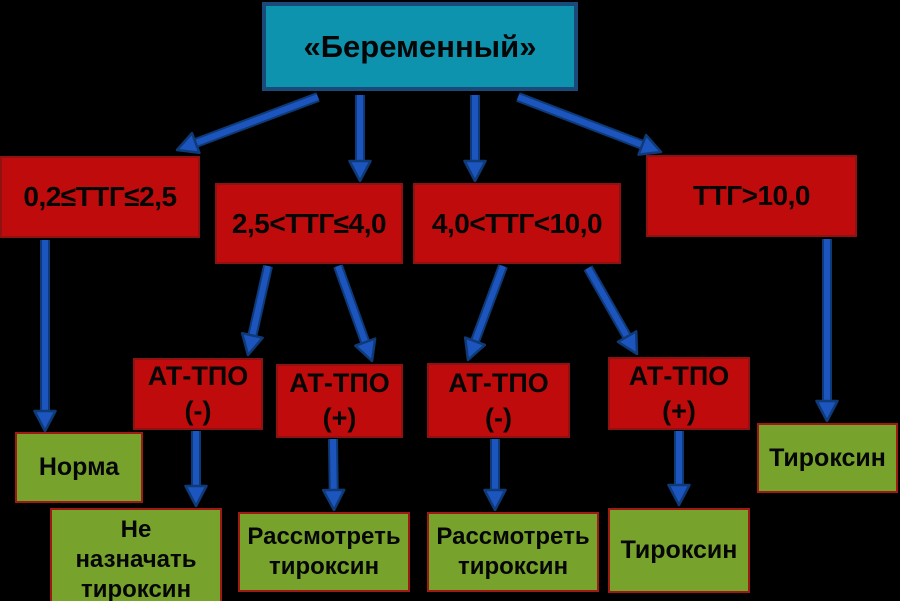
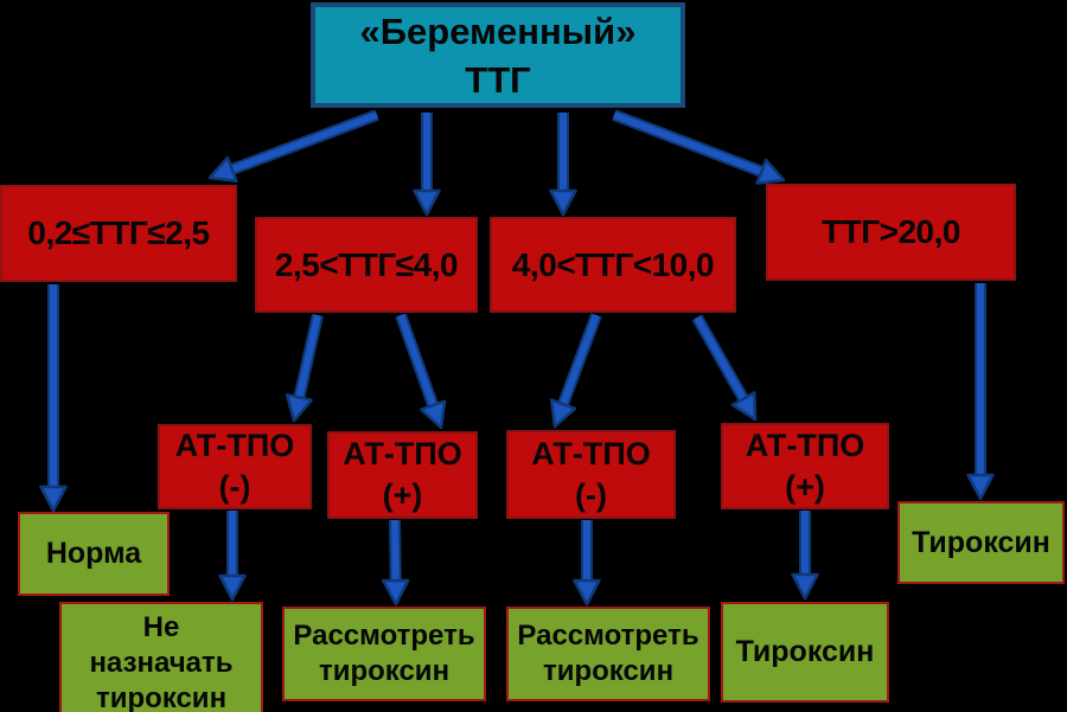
  «Беременный»
+ ТТГ
  0,2≤ТТГ≤2,5
  2,5<ТТГ≤4,0
  4,0<ТТГ<10,0
- ТТГ>10,0
+ ТТГ>20,0
  АТ-ТПО
  (-)
  АТ-ТПО
  (+)
  АТ-ТПО
  (-)
  АТ-ТПО
  (+)
  Норма
  Не
  назначать
  тироксин
  Рассмотреть
  тироксин
  Рассмотреть
  тироксин
  Тироксин
  Тироксин
